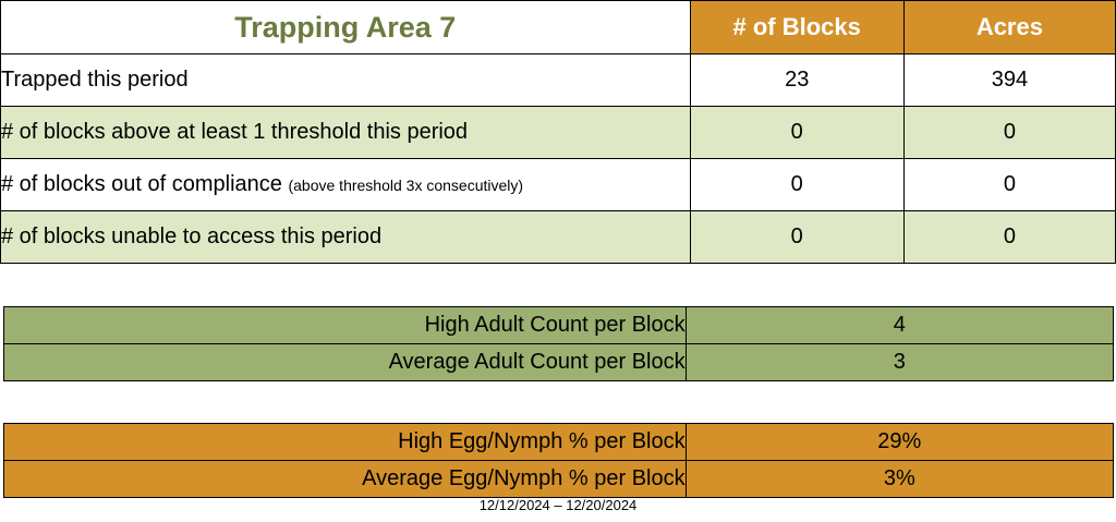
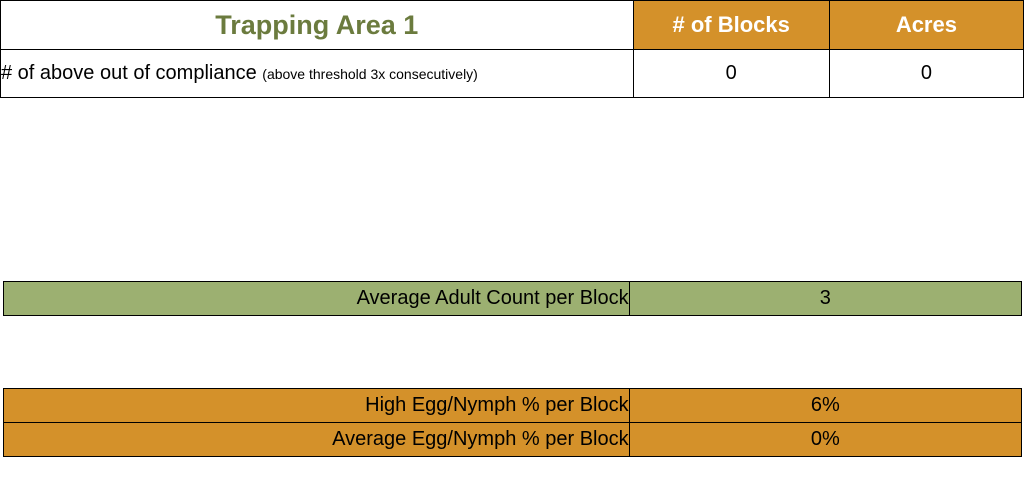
- Trapping Area 7	# of Blocks	Acres
+ Trapping Area 1	# of Blocks	Acres
- Trapped this period	23	394
- # of blocks above at least 1 threshold this period	0	0
- # of blocks out of compliance (above threshold 3x consecutively)	0	0
+ # of above out of compliance (above threshold 3x consecutively)	0	0
- # of blocks unable to access this period	0	0
- High Adult Count per Block	4
  Average Adult Count per Block	3
- High Egg/Nymph % per Block	29%
+ High Egg/Nymph % per Block	6%
- Average Egg/Nymph % per Block	3%
+ Average Egg/Nymph % per Block	0%
- 12/12/2024 – 12/20/2024
